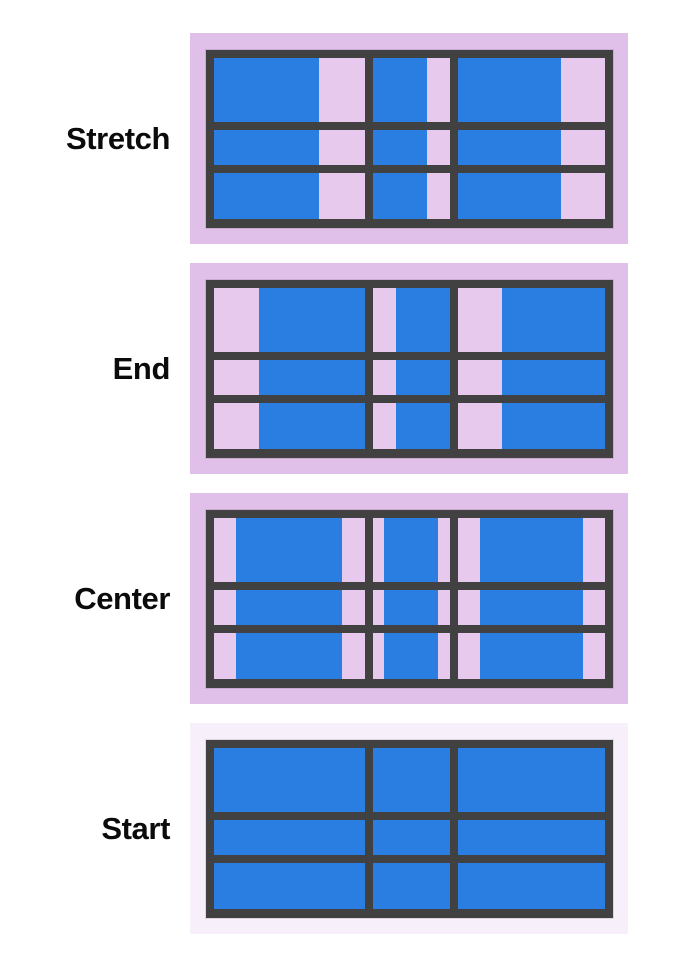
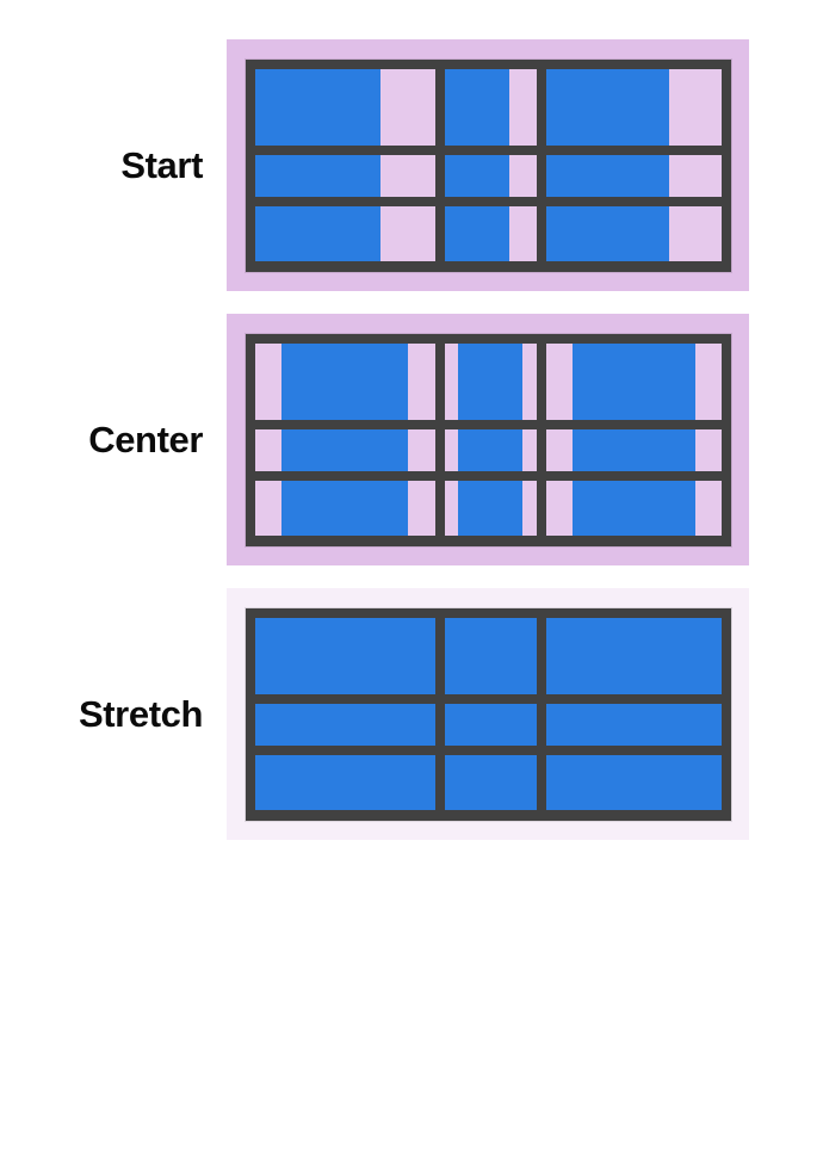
- Stretch
+ Start
- End
  Center
- Start
+ Stretch
